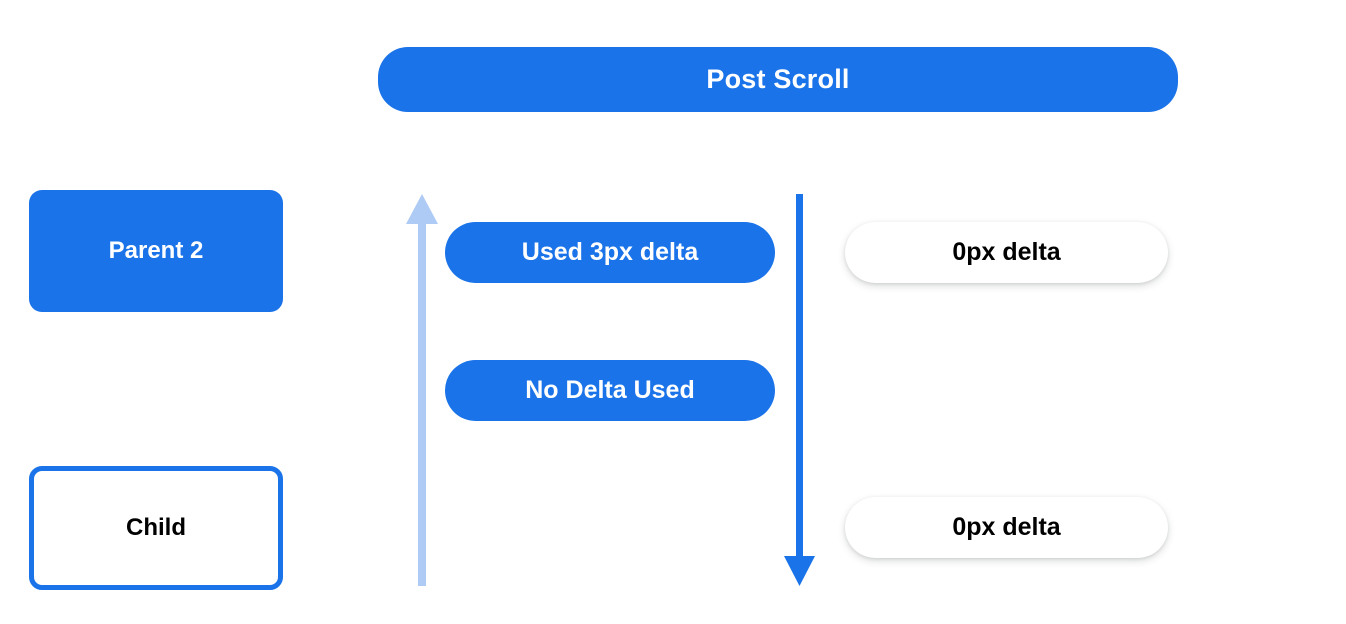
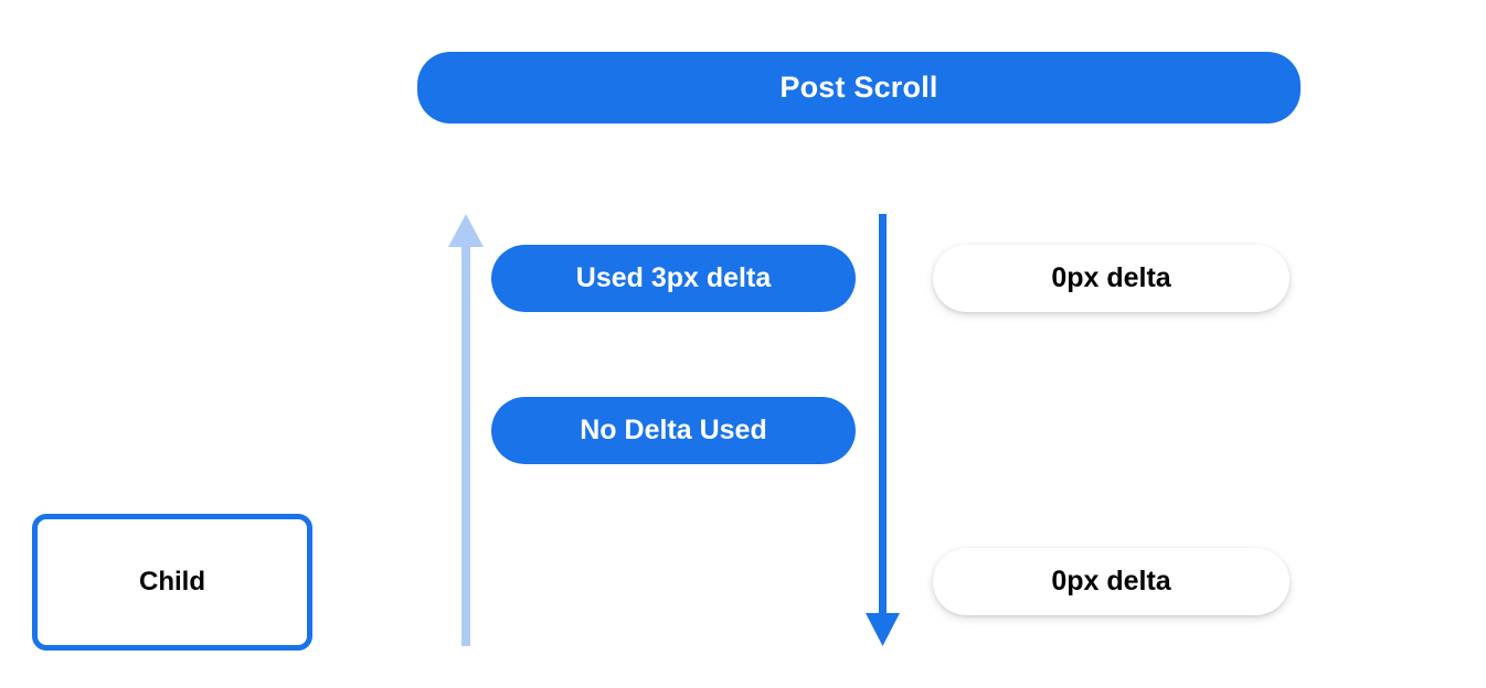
  Post Scroll
- Parent 2
  Child
  Used 3px delta
  No Delta Used
  0px delta
  0px delta
